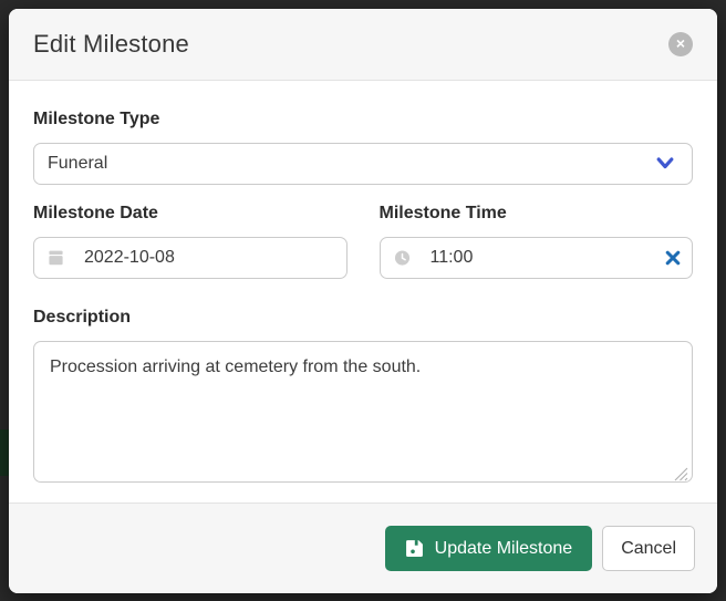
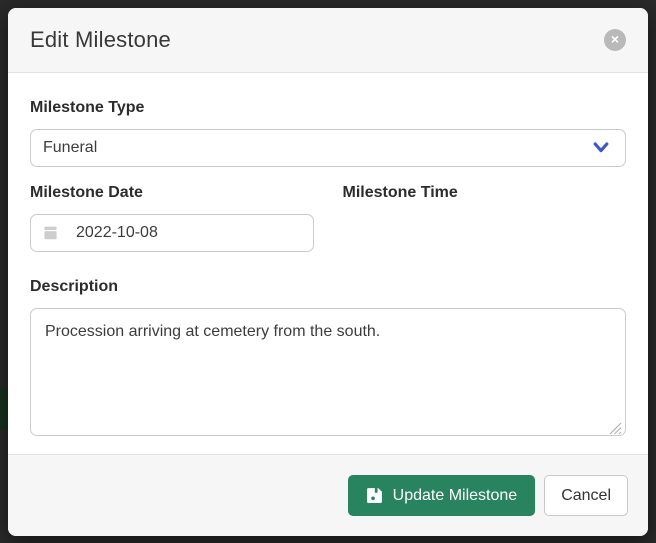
  Edit Milestone
  ×
  Milestone Type
  Funeral
  Milestone Date
  2022-10-08
  Milestone Time
- 11:00
  Description
  Procession arriving at cemetery from the south.
  Update Milestone
  Cancel
